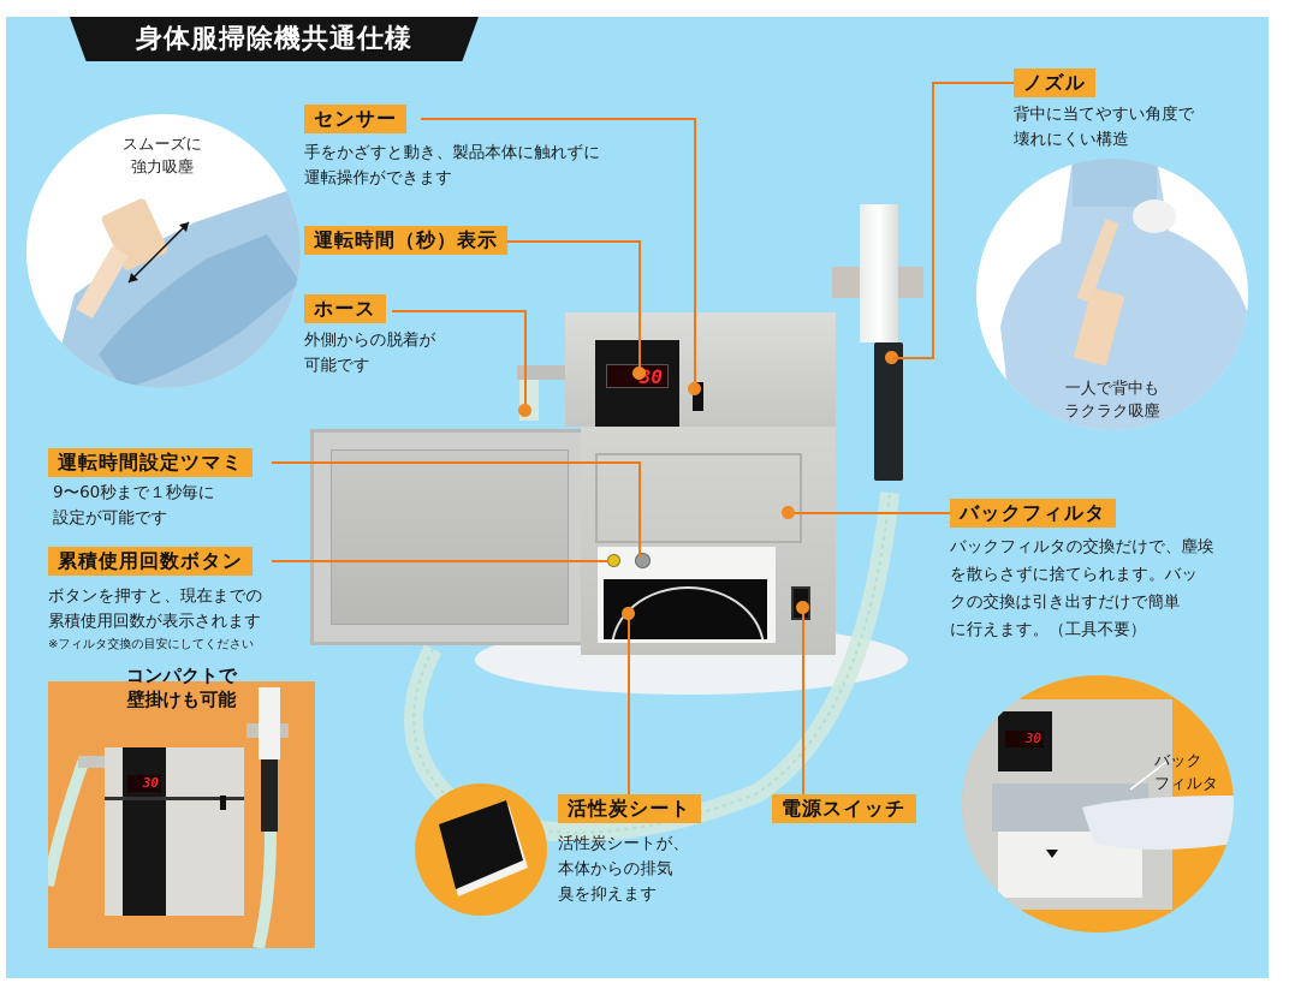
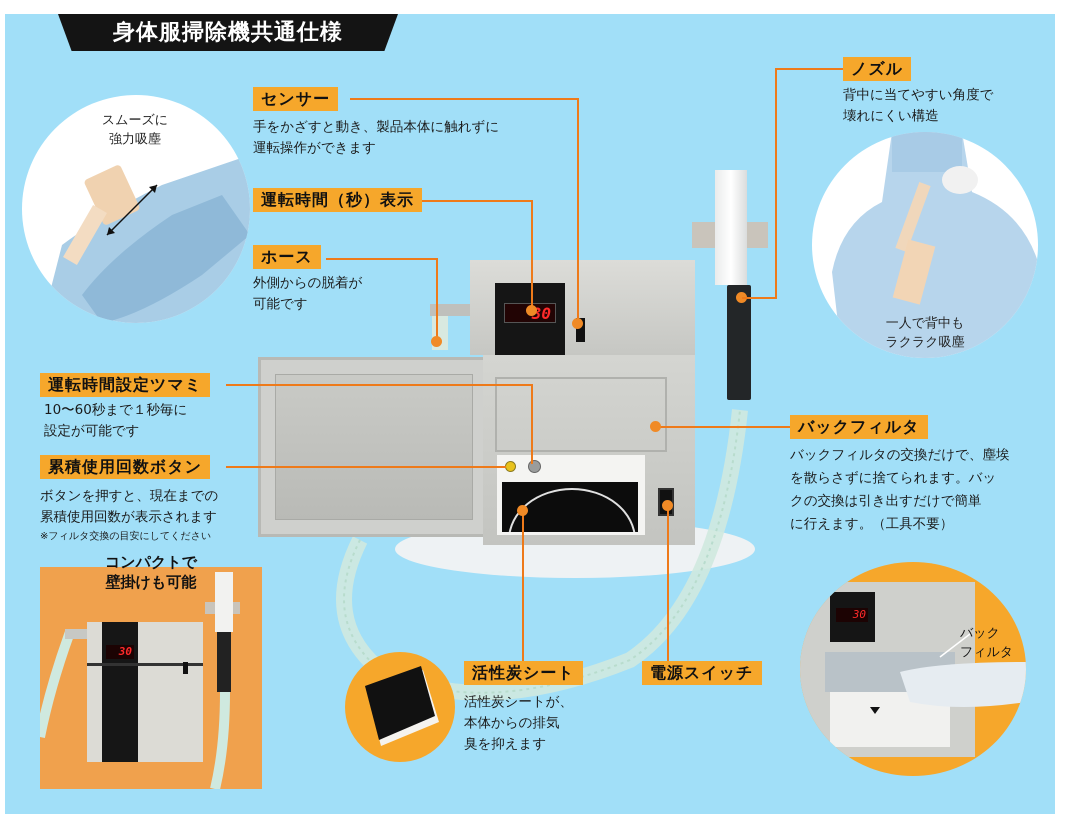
  身体服掃除機共通仕様
  スムーズに
  強力吸塵
  一人で背中も
  ラクラク吸塵
  30
  センサー
  手をかざすと動き、製品本体に触れずに
  運転操作ができます
  運転時間（秒）表示
  ホース
  外側からの脱着が
  可能です
  運転時間設定ツマミ
- 9〜60秒まで１秒毎に
+ 10〜60秒まで１秒毎に
  設定が可能です
  累積使用回数ボタン
  ボタンを押すと、現在までの
  累積使用回数が表示されます
  ※フィルタ交換の目安にしてください
  ノズル
  背中に当てやすい角度で
  壊れにくい構造
  バックフィルタ
  バックフィルタの交換だけで、塵埃
  を散らさずに捨てられます。バッ
  クの交換は引き出すだけで簡単
  に行えます。（工具不要）
  活性炭シート
  活性炭シートが、
  本体からの排気
  臭を抑えます
  電源スイッチ
  30
  コンパクトで
  壁掛けも可能
  30
  バック
  フィルタ
